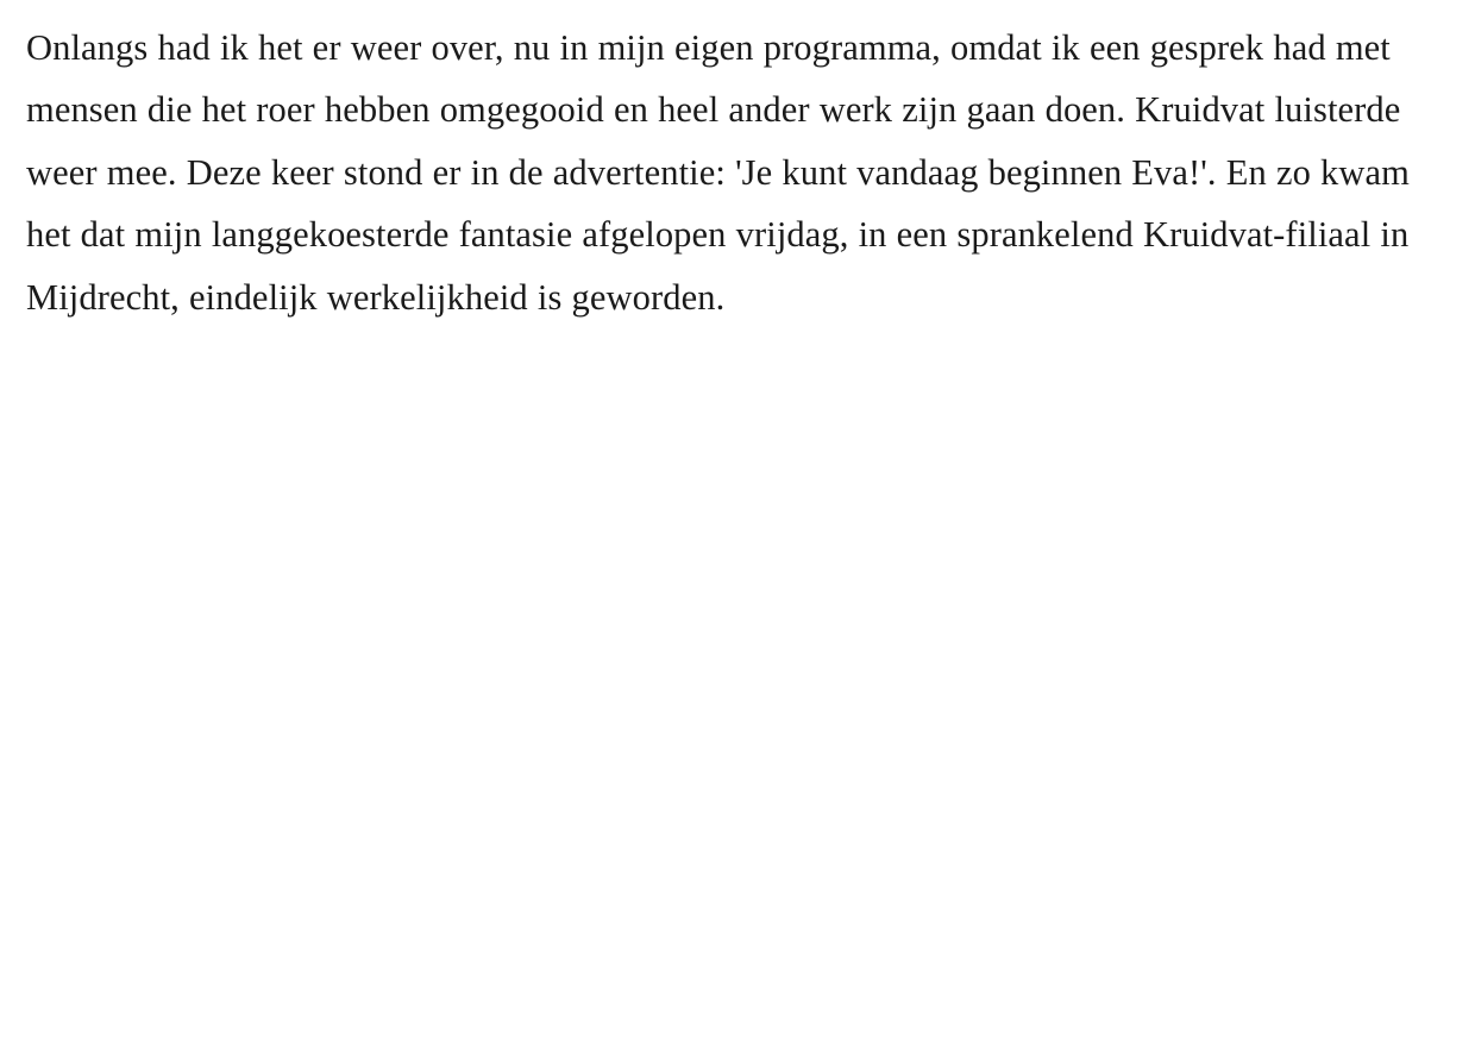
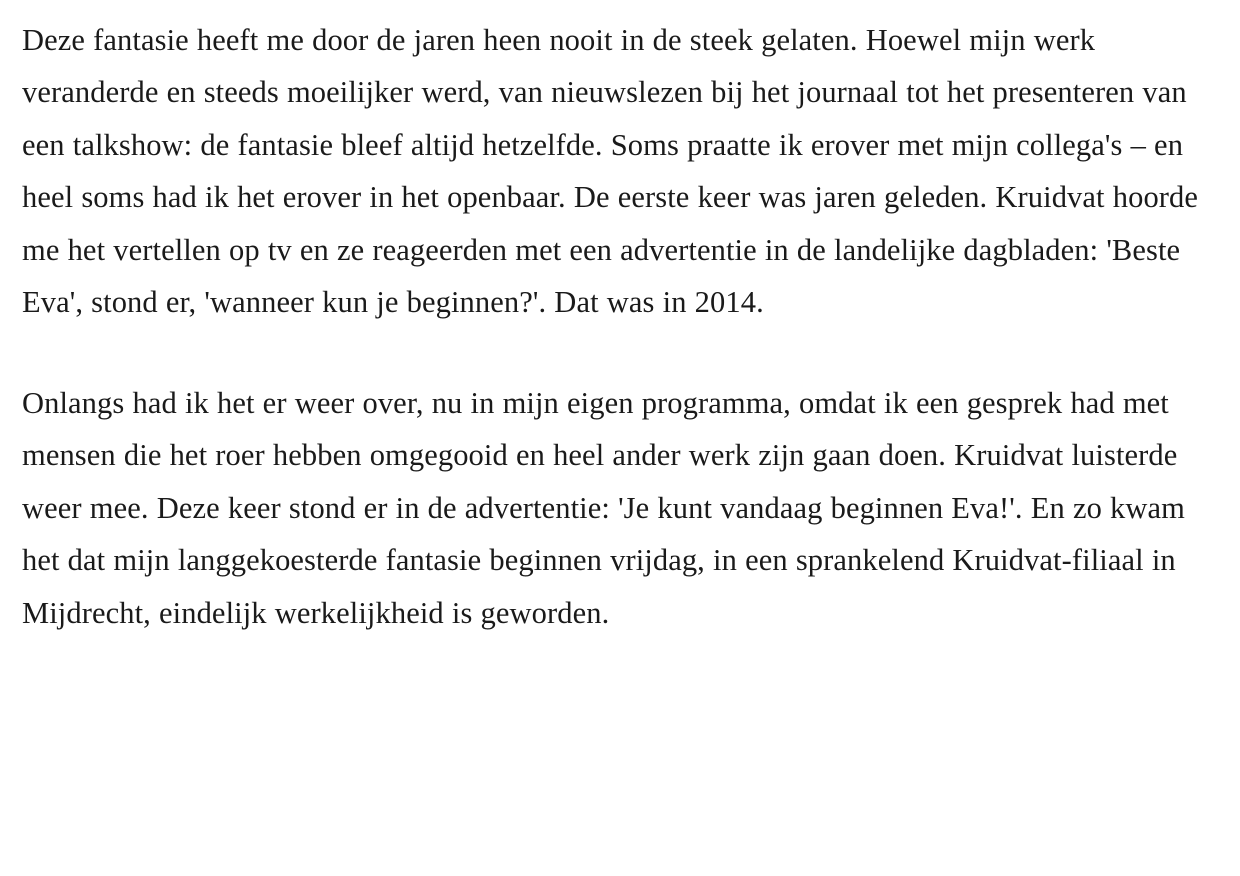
+ Deze fantasie heeft me door de jaren heen nooit in de steek gelaten. Hoewel mijn werk veranderde en steeds moeilijker werd, van nieuwslezen bij het journaal tot het presenteren van een talkshow: de fantasie bleef altijd hetzelfde. Soms praatte ik erover met mijn collega's – en heel soms had ik het erover in het openbaar. De eerste keer was jaren geleden. Kruidvat hoorde me het vertellen op tv en ze reageerden met een advertentie in de landelijke dagbladen: 'Beste Eva', stond er, 'wanneer kun je beginnen?'. Dat was in 2014.
- Onlangs had ik het er weer over, nu in mijn eigen programma, omdat ik een gesprek had met mensen die het roer hebben omgegooid en heel ander werk zijn gaan doen. Kruidvat luisterde weer mee. Deze keer stond er in de advertentie: 'Je kunt vandaag beginnen Eva!'. En zo kwam het dat mijn langgekoesterde fantasie afgelopen vrijdag, in een sprankelend Kruidvat-filiaal in Mijdrecht, eindelijk werkelijkheid is geworden.
+ Onlangs had ik het er weer over, nu in mijn eigen programma, omdat ik een gesprek had met mensen die het roer hebben omgegooid en heel ander werk zijn gaan doen. Kruidvat luisterde weer mee. Deze keer stond er in de advertentie: 'Je kunt vandaag beginnen Eva!'. En zo kwam het dat mijn langgekoesterde fantasie beginnen vrijdag, in een sprankelend Kruidvat-filiaal in Mijdrecht, eindelijk werkelijkheid is geworden.
